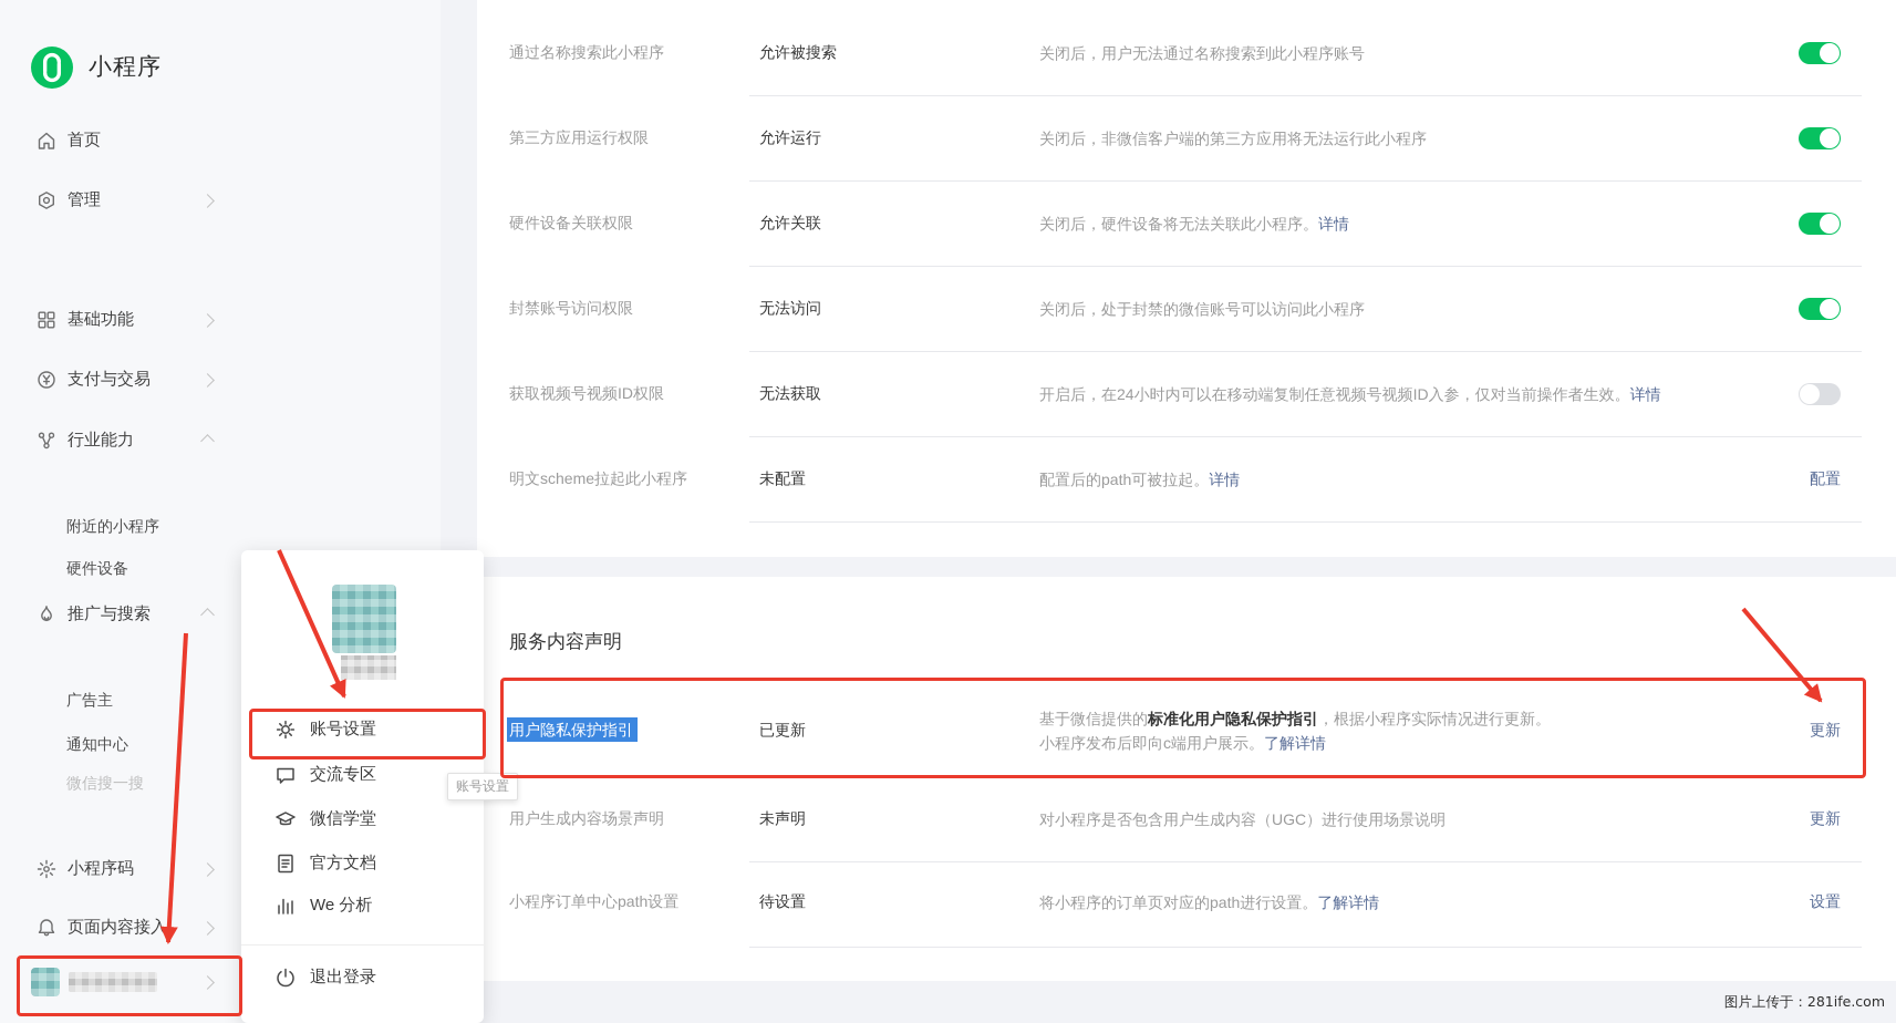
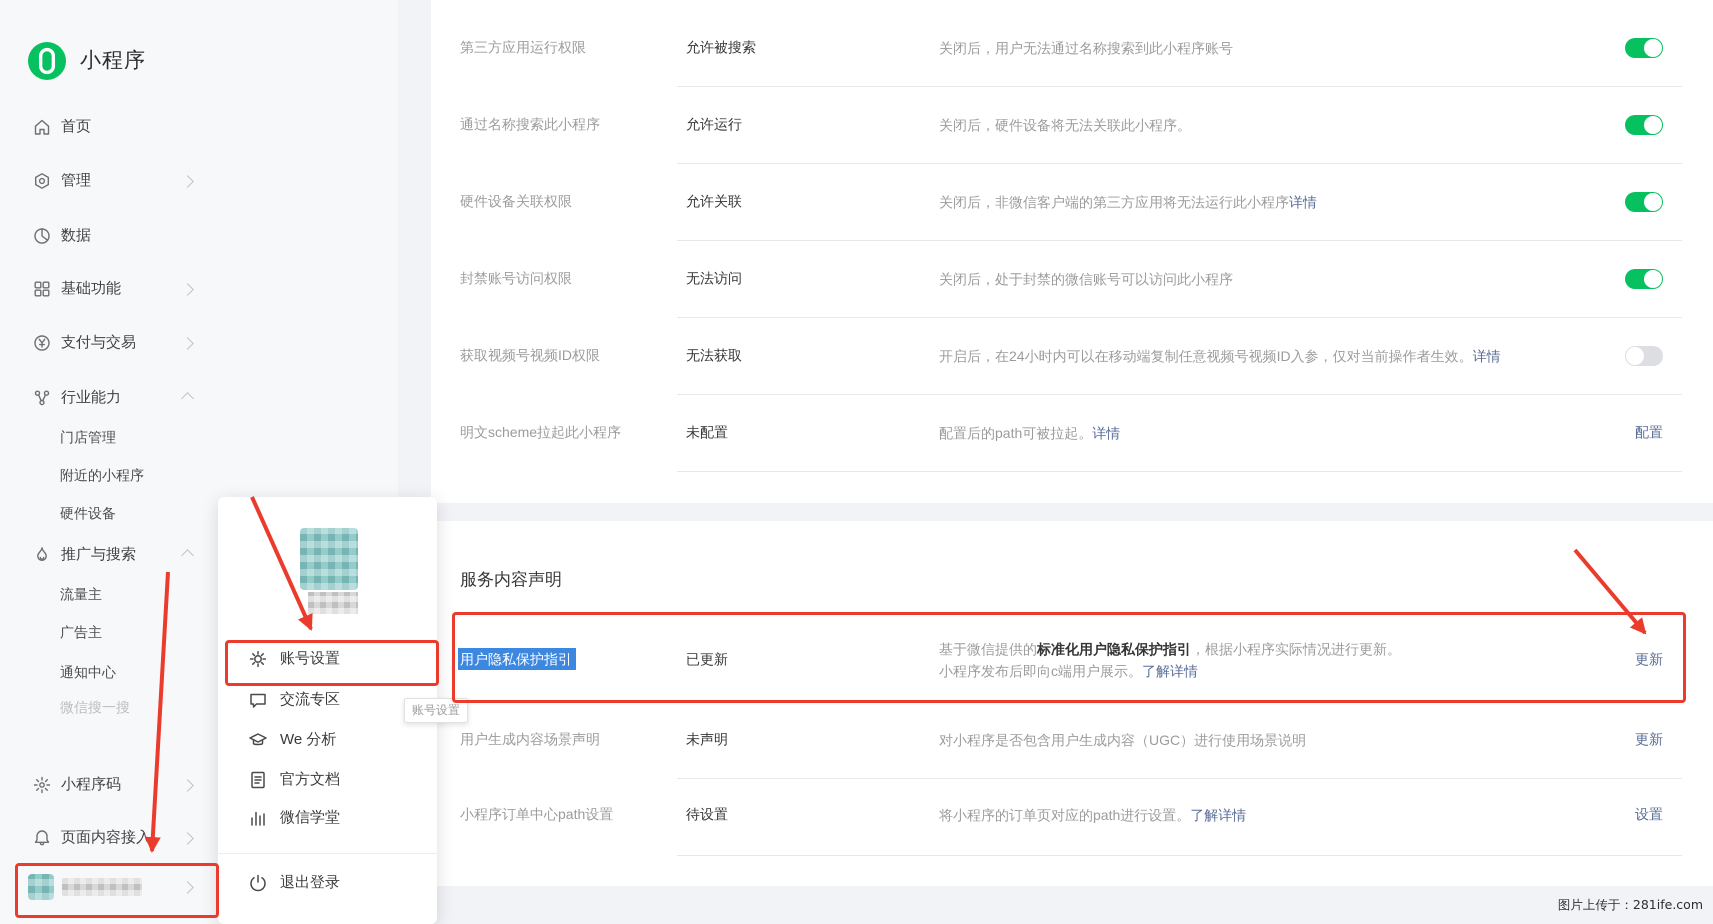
  小程序
  首页
  管理
+ 数据
  基础功能
  支付与交易
  行业能力
+ 门店管理
  附近的小程序
  硬件设备
  推广与搜索
+ 流量主
  广告主
  通知中心
  微信搜一搜
  小程序码
  页面内容接入
- 通过名称搜索此小程序
+ 第三方应用运行权限
  允许被搜索
  关闭后，用户无法通过名称搜索到此小程序账号
- 第三方应用运行权限
+ 通过名称搜索此小程序
  允许运行
- 关闭后，非微信客户端的第三方应用将无法运行此小程序
+ 关闭后，硬件设备将无法关联此小程序。
  硬件设备关联权限
  允许关联
- 关闭后，硬件设备将无法关联此小程序。详情
+ 关闭后，非微信客户端的第三方应用将无法运行此小程序详情
  封禁账号访问权限
  无法访问
  关闭后，处于封禁的微信账号可以访问此小程序
  获取视频号视频ID权限
  无法获取
  开启后，在24小时内可以在移动端复制任意视频号视频ID入参，仅对当前操作者生效。详情
  明文scheme拉起此小程序
  未配置
  配置后的path可被拉起。详情
  配置
  服务内容声明
  用户隐私保护指引
  已更新
  基于微信提供的标准化用户隐私保护指引，根据小程序实际情况进行更新。
  小程序发布后即向c端用户展示。了解详情
  更新
  用户生成内容场景声明
  未声明
  对小程序是否包含用户生成内容（UGC）进行使用场景说明
  更新
  小程序订单中心path设置
  待设置
  将小程序的订单页对应的path进行设置。了解详情
  设置
  账号设置
  交流专区
- 微信学堂
+ We 分析
  官方文档
- We 分析
+ 微信学堂
  退出登录
  账号设置
  图片上传于：281ife.com
